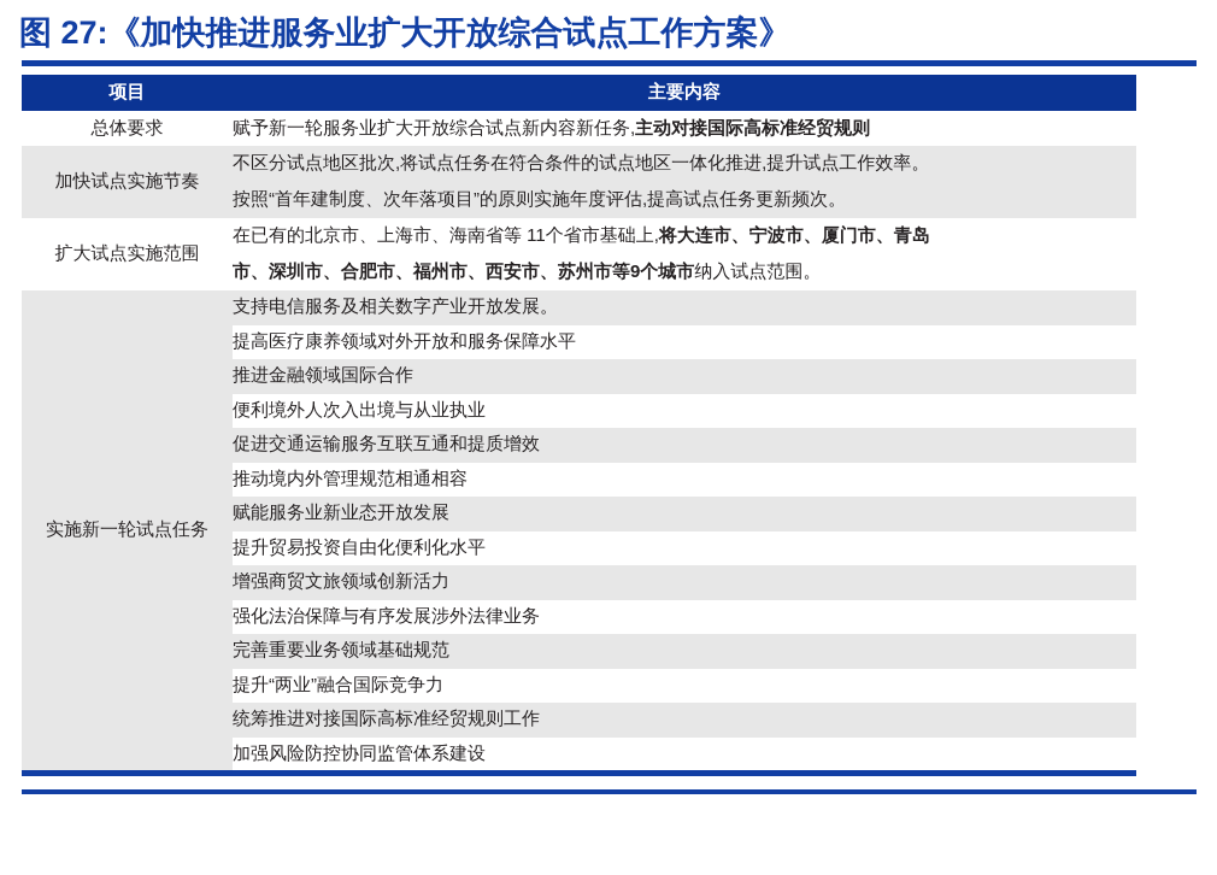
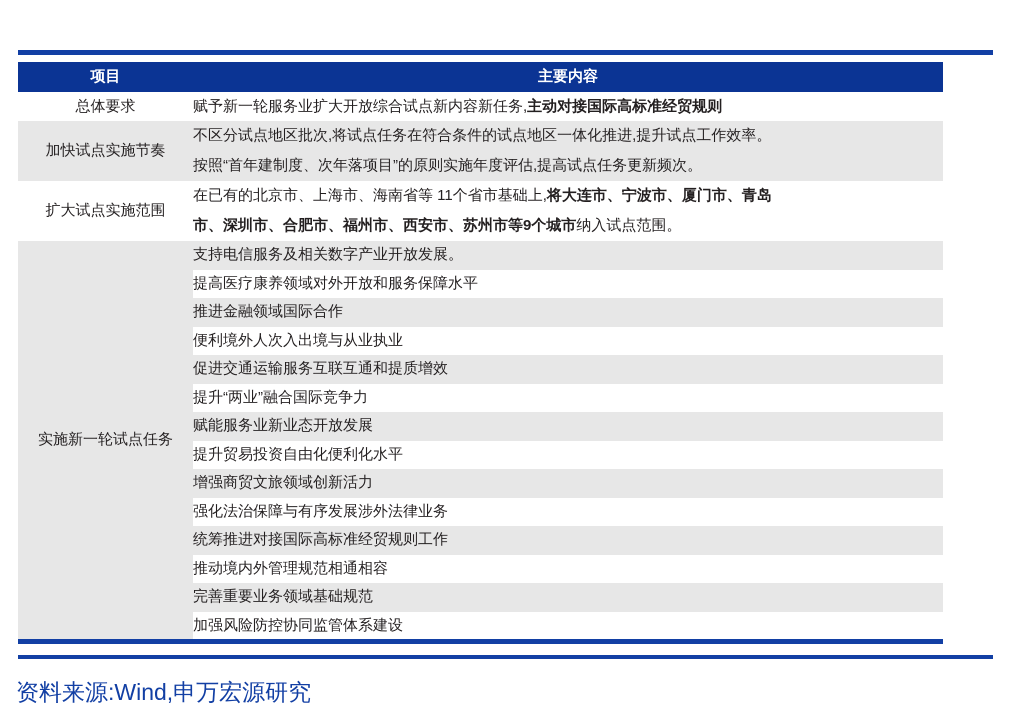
- 图 27:《加快推进服务业扩大开放综合试点工作方案》
  项目	主要内容
  总体要求	赋予新一轮服务业扩大开放综合试点新内容新任务,主动对接国际高标准经贸规则
  加快试点实施节奏	不区分试点地区批次,将试点任务在符合条件的试点地区一体化推进,提升试点工作效率。 按照“首年建制度、次年落项目”的原则实施年度评估,提高试点任务更新频次。
  扩大试点实施范围	在已有的北京市、上海市、海南省等 11个省市基础上,将大连市、宁波市、厦门市、青岛 市、深圳市、合肥市、福州市、西安市、苏州市等9个城市纳入试点范围。
  实施新一轮试点任务	支持电信服务及相关数字产业开放发展。
  提高医疗康养领域对外开放和服务保障水平
  推进金融领域国际合作
  便利境外人次入出境与从业执业
  促进交通运输服务互联互通和提质增效
- 推动境内外管理规范相通相容
+ 提升“两业”融合国际竞争力
  赋能服务业新业态开放发展
  提升贸易投资自由化便利化水平
  增强商贸文旅领域创新活力
  强化法治保障与有序发展涉外法律业务
- 完善重要业务领域基础规范
+ 统筹推进对接国际高标准经贸规则工作
- 提升“两业”融合国际竞争力
+ 推动境内外管理规范相通相容
- 统筹推进对接国际高标准经贸规则工作
+ 完善重要业务领域基础规范
  加强风险防控协同监管体系建设
+ 资料来源:Wind,申万宏源研究
